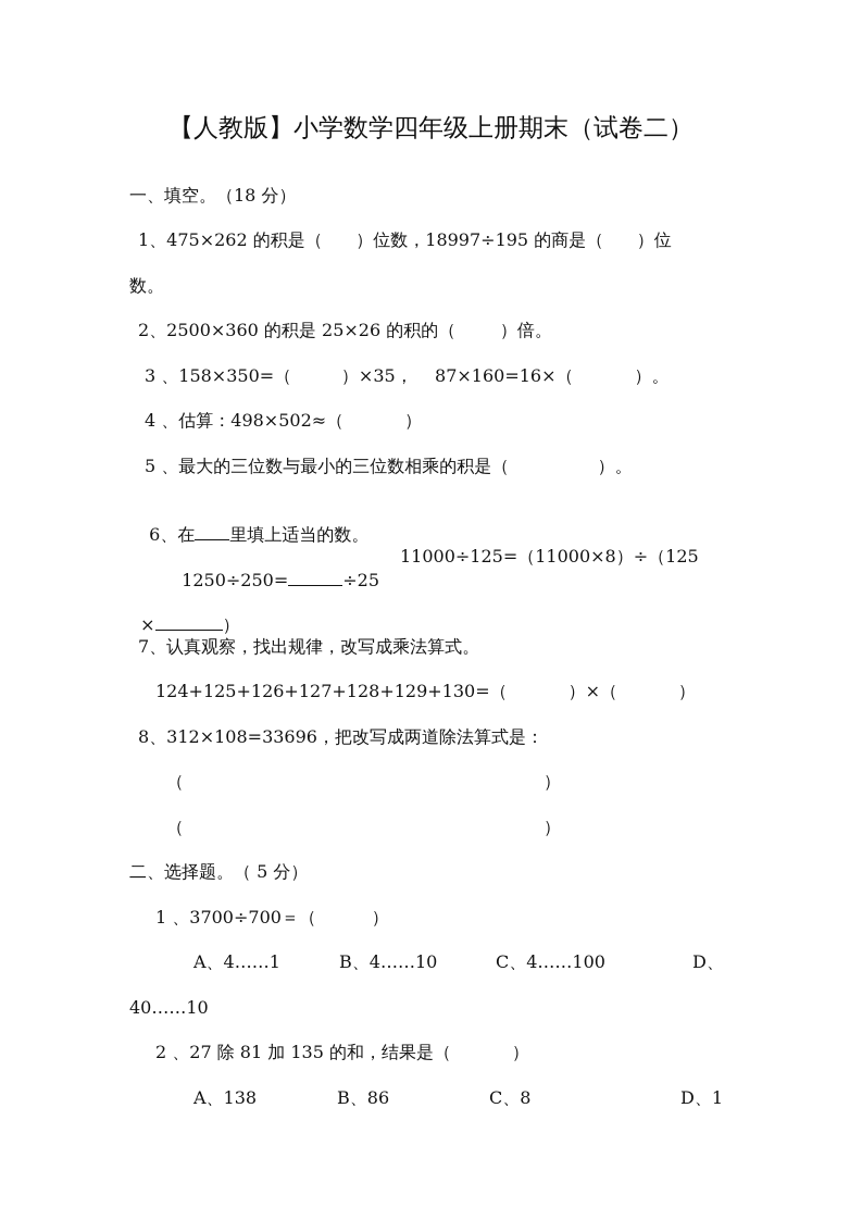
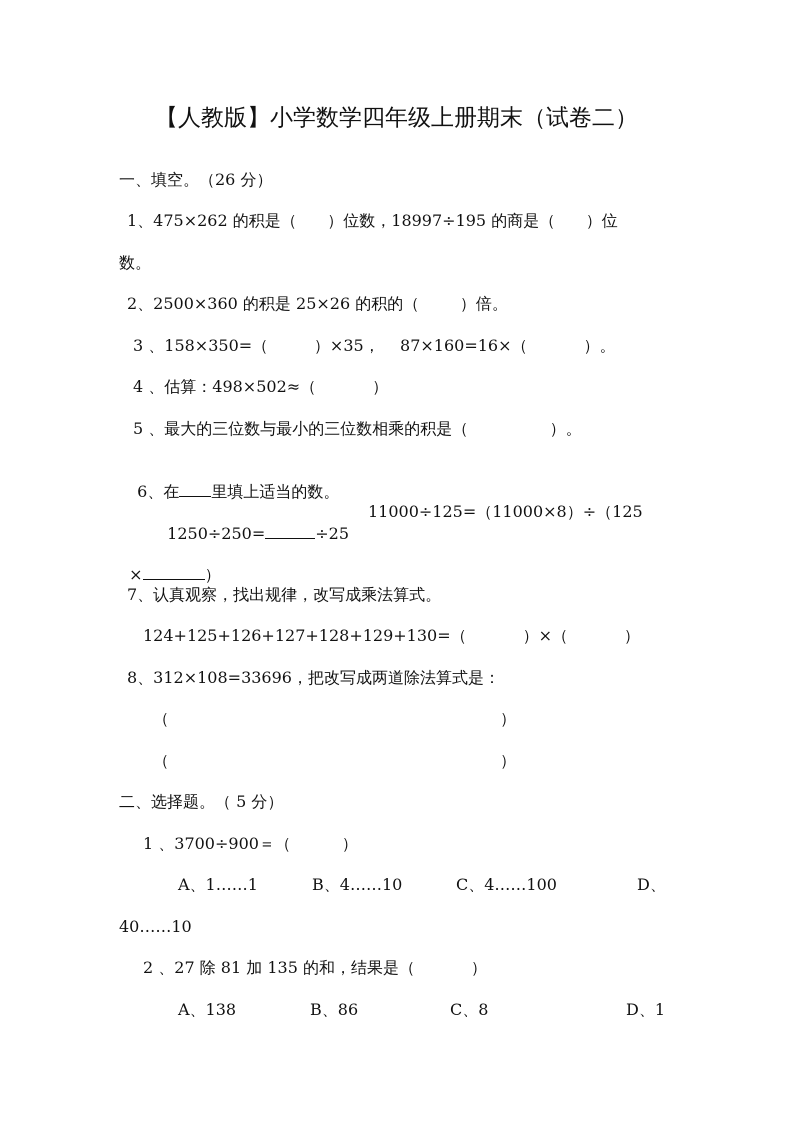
  【人教版】小学数学四年级上册期末（试卷二）
- 一、填空。（18 分）
+ 一、填空。（26 分）
  1、475×262 的积是（ ）位数，18997÷195 的商是（ ）位
  数。
  2、2500×360 的积是 25×26 的积的（ ）倍。
  3 、158×350=（ ）×35， 87×160=16×（ ）。
  4 、估算：498×502≈（ ）
  5 、最大的三位数与最小的三位数相乘的积是（ ）。
  6、在 里填上适当的数。
  1250÷250= ÷25
  11000÷125=（11000×8）÷（125
  × ）
  7、认真观察，找出规律，改写成乘法算式。
  124+125+126+127+128+129+130=（ ）×（ ）
  8、312×108=33696，把改写成两道除法算式是：
  （
  ）
  （
  ）
  二、选择题。（ 5 分）
- 1 、3700÷700＝（ ）
+ 1 、3700÷900＝（ ）
- A、4……1
+ A、1……1
  B、4……10
  C、4……100
  D、
  40……10
  2 、27 除 81 加 135 的和，结果是（ ）
  A、138
  B、86
  C、8
  D、1
